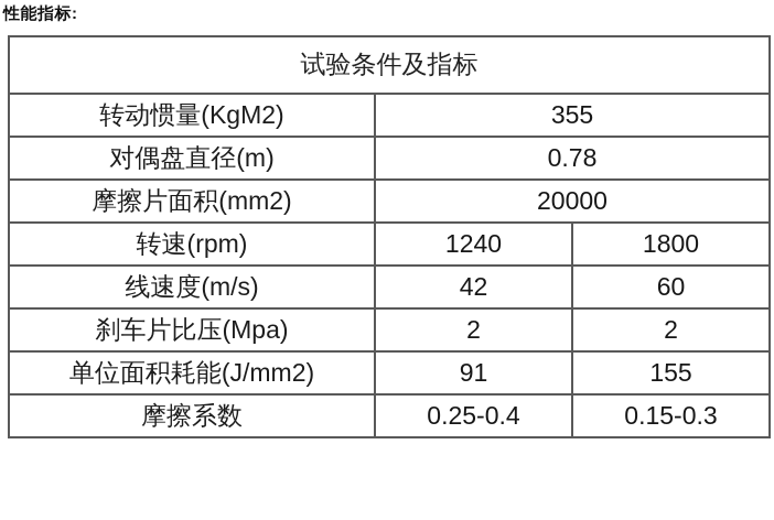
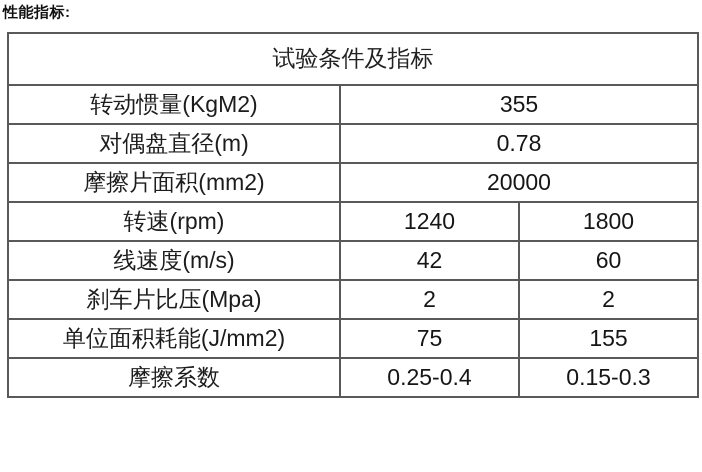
  性能指标:
  试验条件及指标
  转动惯量(KgM2)	355
  对偶盘直径(m)	0.78
  摩擦片面积(mm2)	20000
  转速(rpm)	1240	1800
  线速度(m/s)	42	60
  刹车片比压(Mpa)	2	2
- 单位面积耗能(J/mm2)	91	155
+ 单位面积耗能(J/mm2)	75	155
  摩擦系数	0.25-0.4	0.15-0.3
